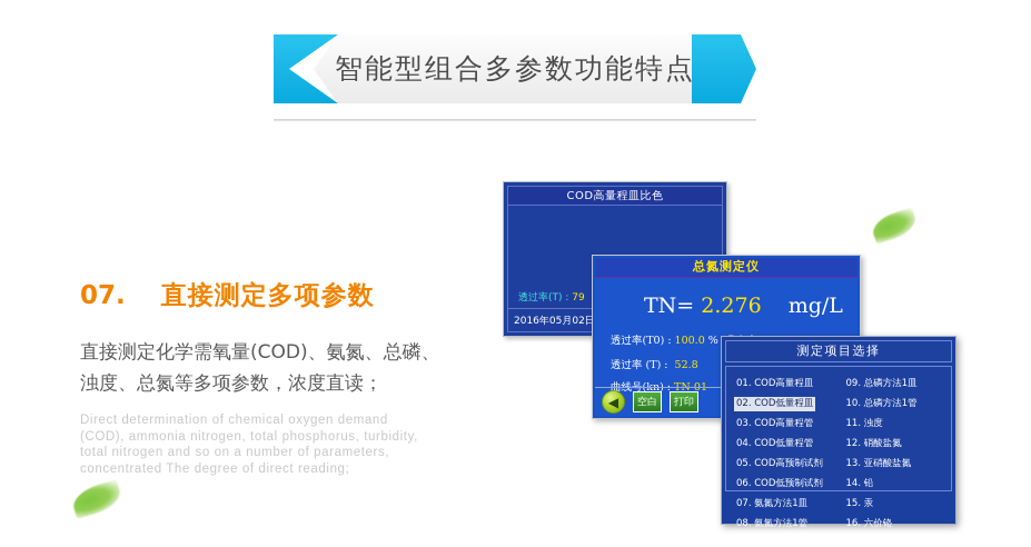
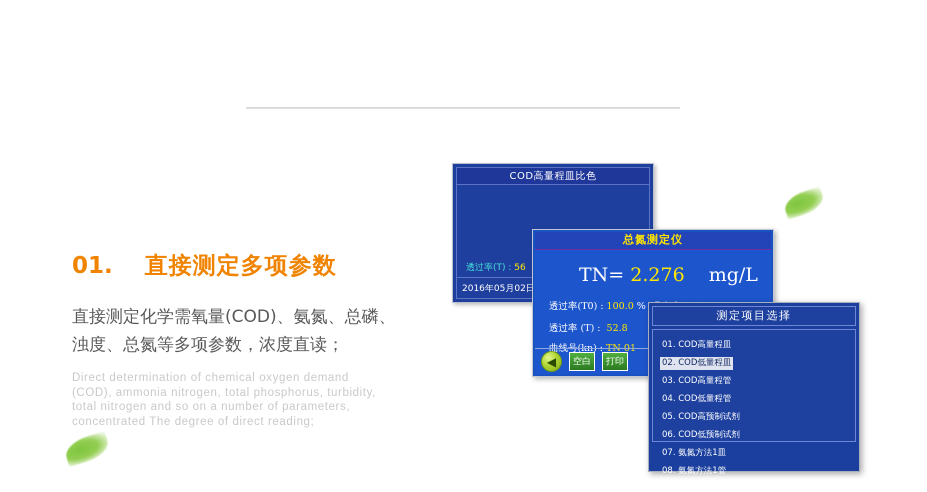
- 智能型组合多参数功能特点
- 07. 直接测定多项参数
+ 01. 直接测定多项参数
  直接测定化学需氧量(COD)、氨氮、总磷、浊度、总氮等多项参数，浓度直读；
  Direct determination of chemical oxygen demand (COD), ammonia nitrogen, total phosphorus, turbidity, total nitrogen and so on a number of parameters, concentrated The degree of direct reading;
  COD高量程皿比色
- 透过率(T) : 79
+ 透过率(T) : 56
  2016年05月02日
  总氮测定仪
  TN= 2.276 mg/L
  透过率 (T) : 52.8
  曲线号(kn) : TN-01
  ◀
  空白
  打印
  测定项目选择
  01. COD高量程皿
  02. COD低量程皿
  03. COD高量程管
  04. COD低量程管
  05. COD高预制试剂
  06. COD低预制试剂
  07. 氨氮方法1皿
  08. 氨氮方法1管
- 09. 总磷方法1皿
- 10. 总磷方法1管
- 11. 浊度
- 12. 硝酸盐氮
- 13. 亚硝酸盐氮
- 14. 铅
- 15. 汞
- 16. 六价铬
